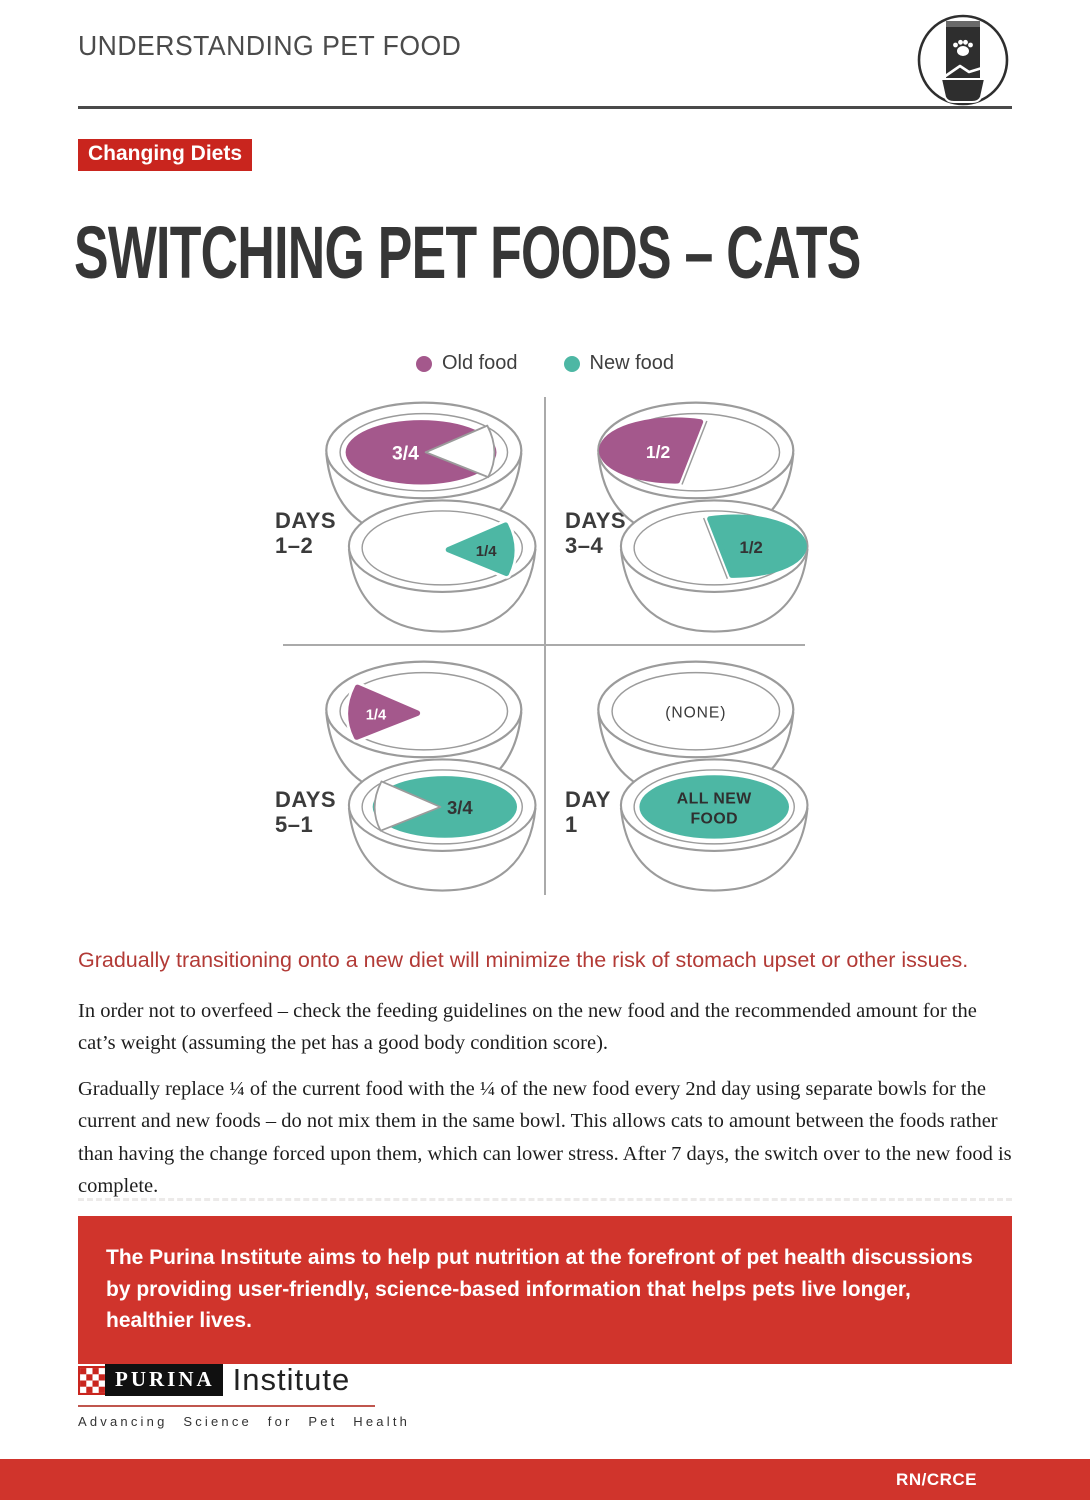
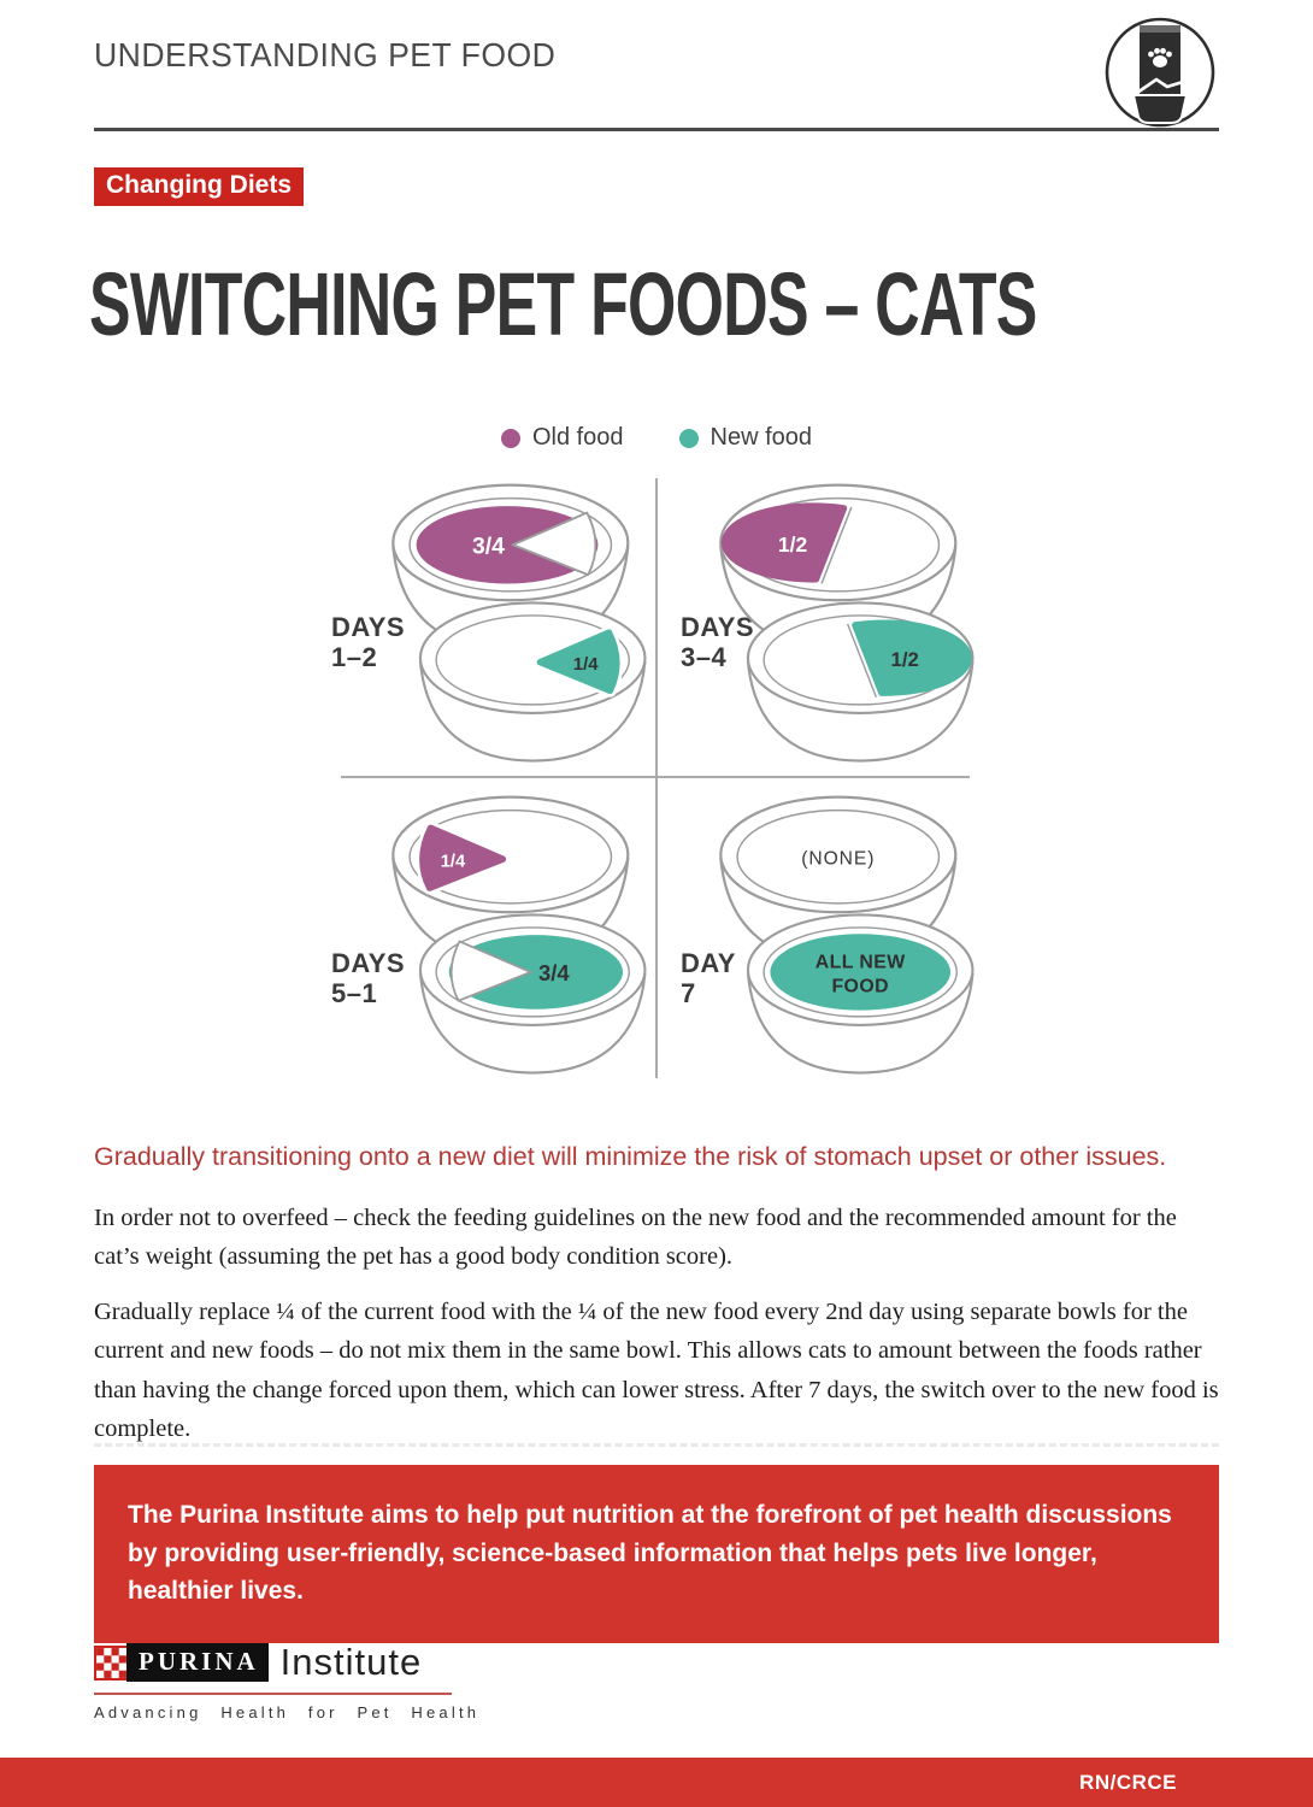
  UNDERSTANDING PET FOOD
  Changing Diets
  SWITCHING PET FOODS – CATS
  Old food
  New food
  DAYS
  1–2
  3/4
  1/4
  DAYS
  3–4
  1/2
  1/2
  DAYS
  5–1
  1/4
  3/4
  DAY
- 1
+ 7
  (NONE)
  ALL NEW
  FOOD
  Gradually transitioning onto a new diet will minimize the risk of stomach upset or other issues.
  In order not to overfeed – check the feeding guidelines on the new food and the recommended amount for the cat’s weight (assuming the pet has a good body condition score).
  Gradually replace ¼ of the current food with the ¼ of the new food every 2nd day using separate bowls for the current and new foods – do not mix them in the same bowl. This allows cats to amount between the foods rather than having the change forced upon them, which can lower stress. After 7 days, the switch over to the new food is complete.
  The Purina Institute aims to help put nutrition at the forefront of pet health discussions by providing user-friendly, science-based information that helps pets live longer, healthier lives.
  PURINA
  Institute
- Advancing Science for Pet Health
+ Advancing Health for Pet Health
  RN/CRCE
